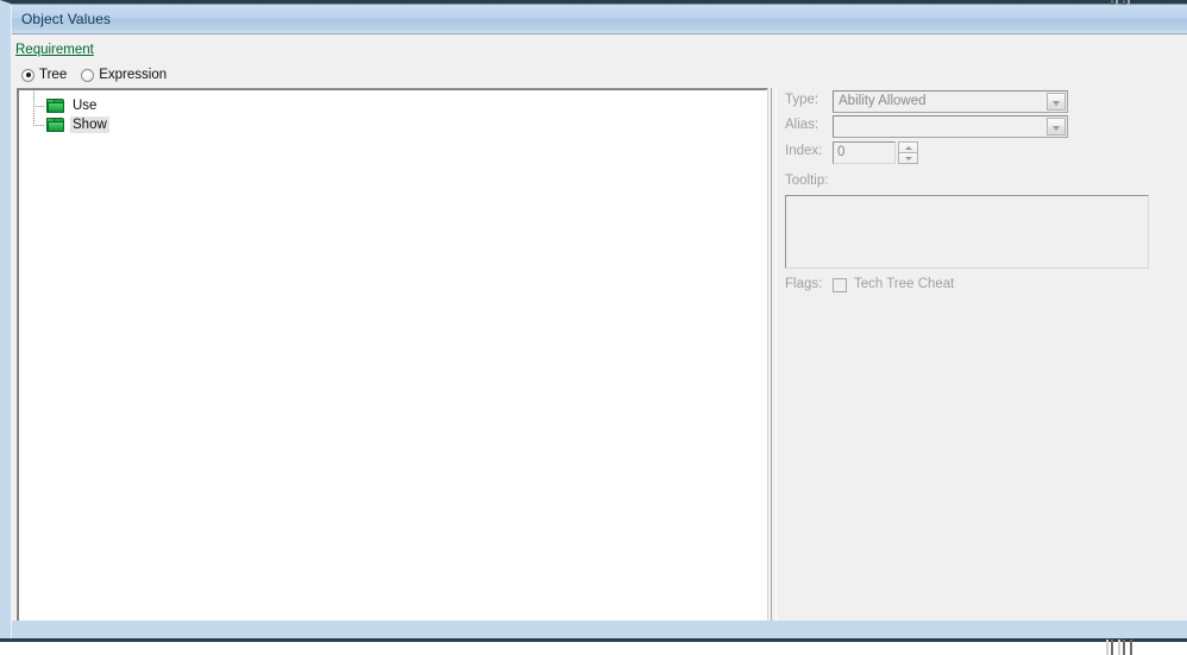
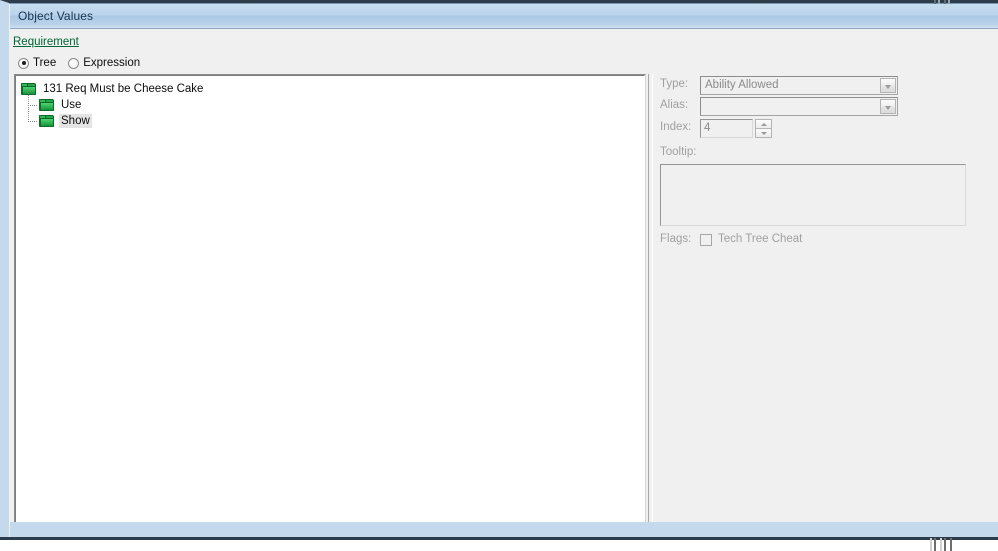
  Object Values
  Requirement
  Tree
  Expression
+ 131 Req Must be Cheese Cake
  Use
  Show
  Type:
  Ability Allowed
  Alias:
  Index:
- 0
+ 4
  Tooltip:
  Flags:
  Tech Tree Cheat
